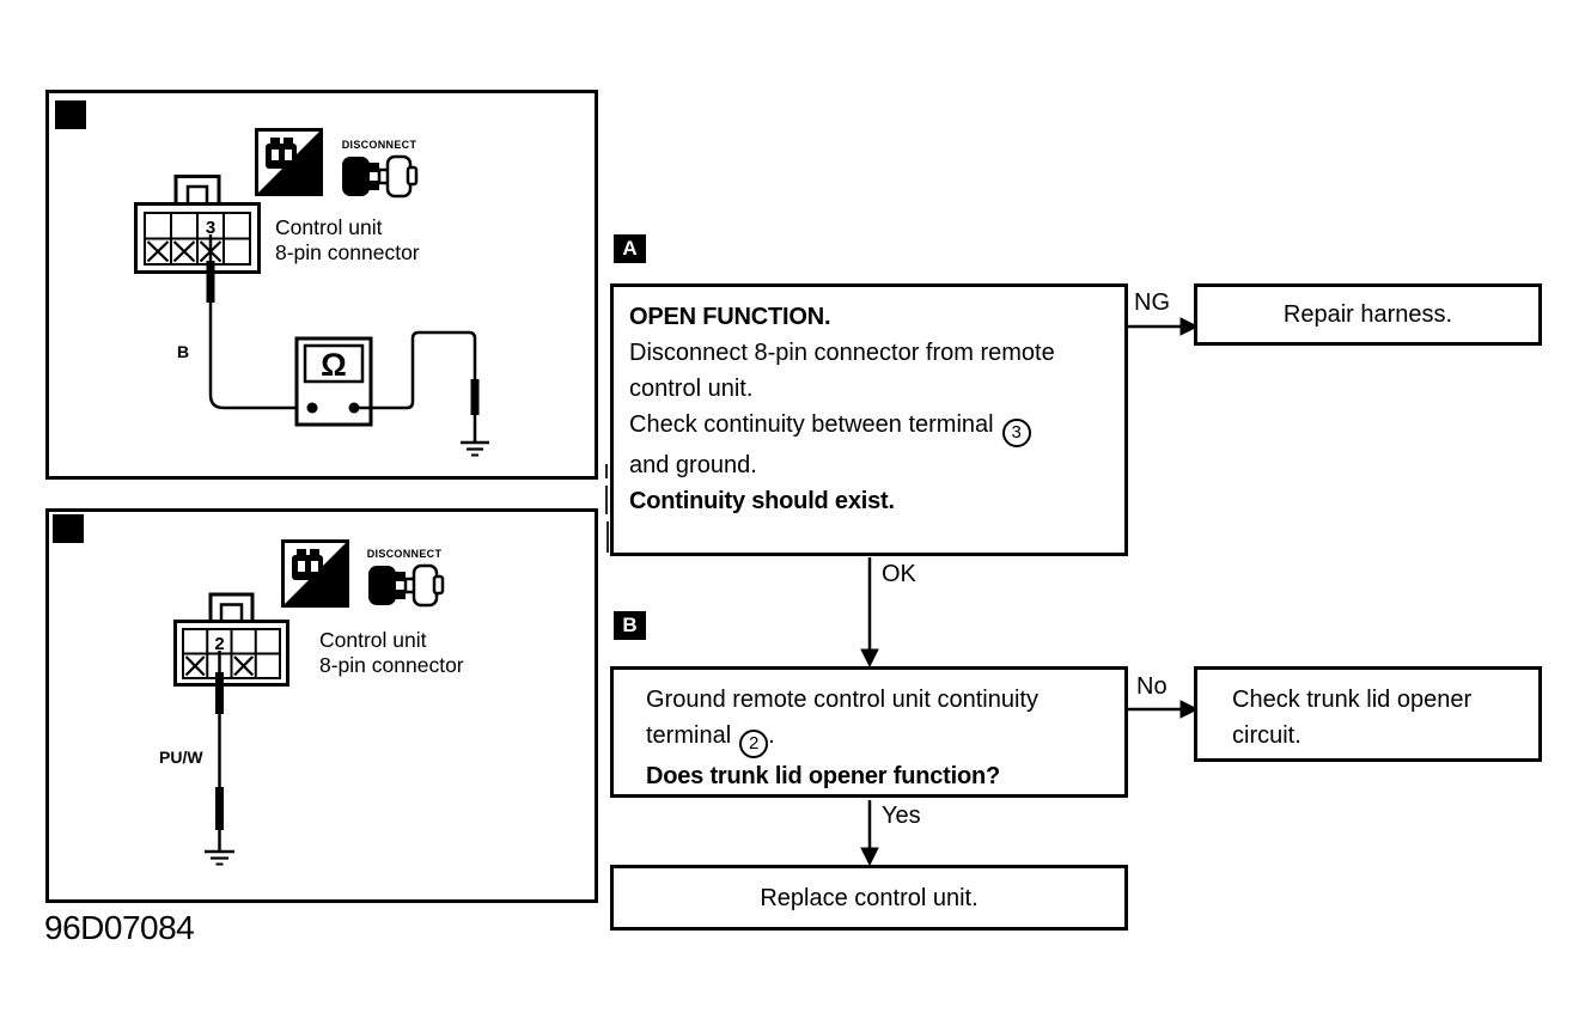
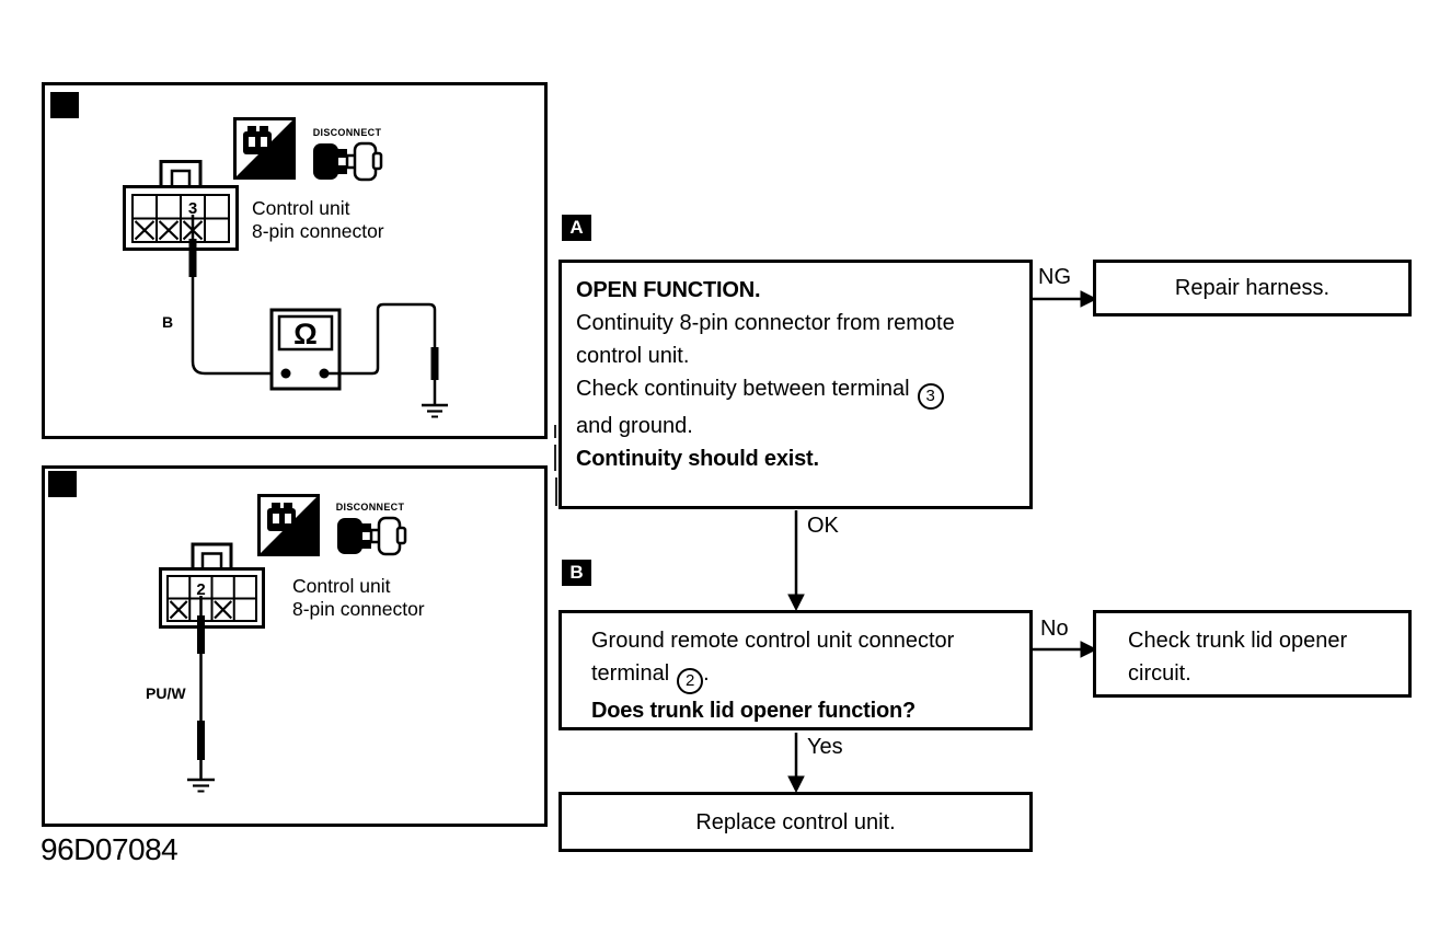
  DISCONNECT
  3
  Control unit
  8-pin connector
  B
  Ω
  DISCONNECT
  2
  Control unit
  8-pin connector
  PU/W
  96D07084
  A
  OPEN FUNCTION.
- Disconnect 8-pin connector from remote
+ Continuity 8-pin connector from remote
  control unit.
  Check continuity between terminal 3
  and ground.
  Continuity should exist.
  NG
  Repair harness.
  OK
  B
- Ground remote control unit continuity
+ Ground remote control unit connector
  terminal 2 .
  Does trunk lid opener function?
  No
  Check trunk lid opener
  circuit.
  Yes
  Replace control unit.
